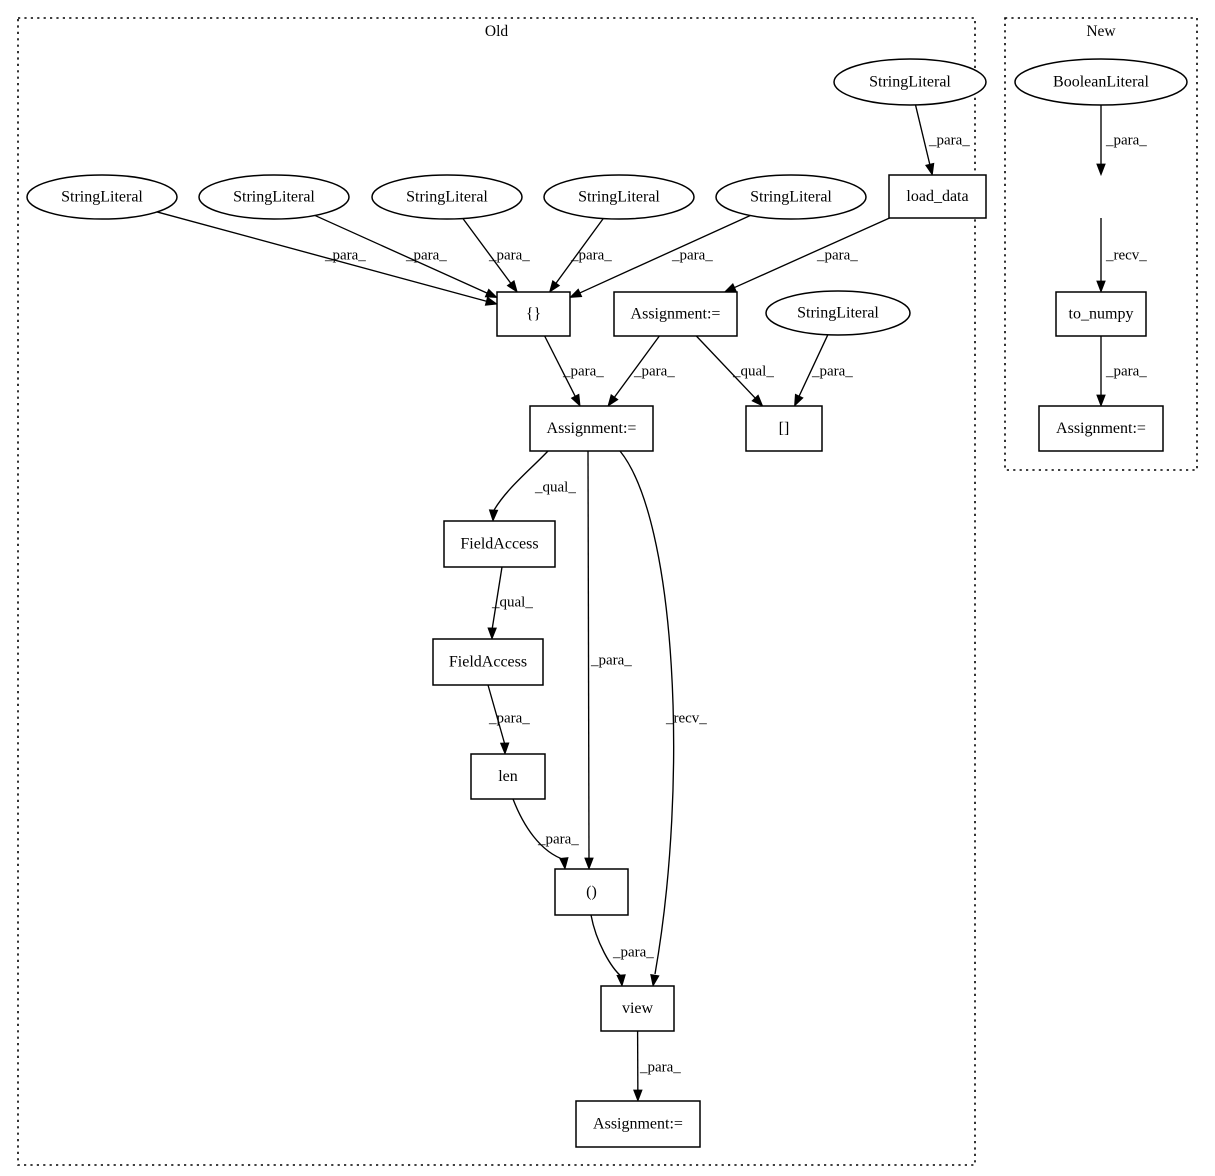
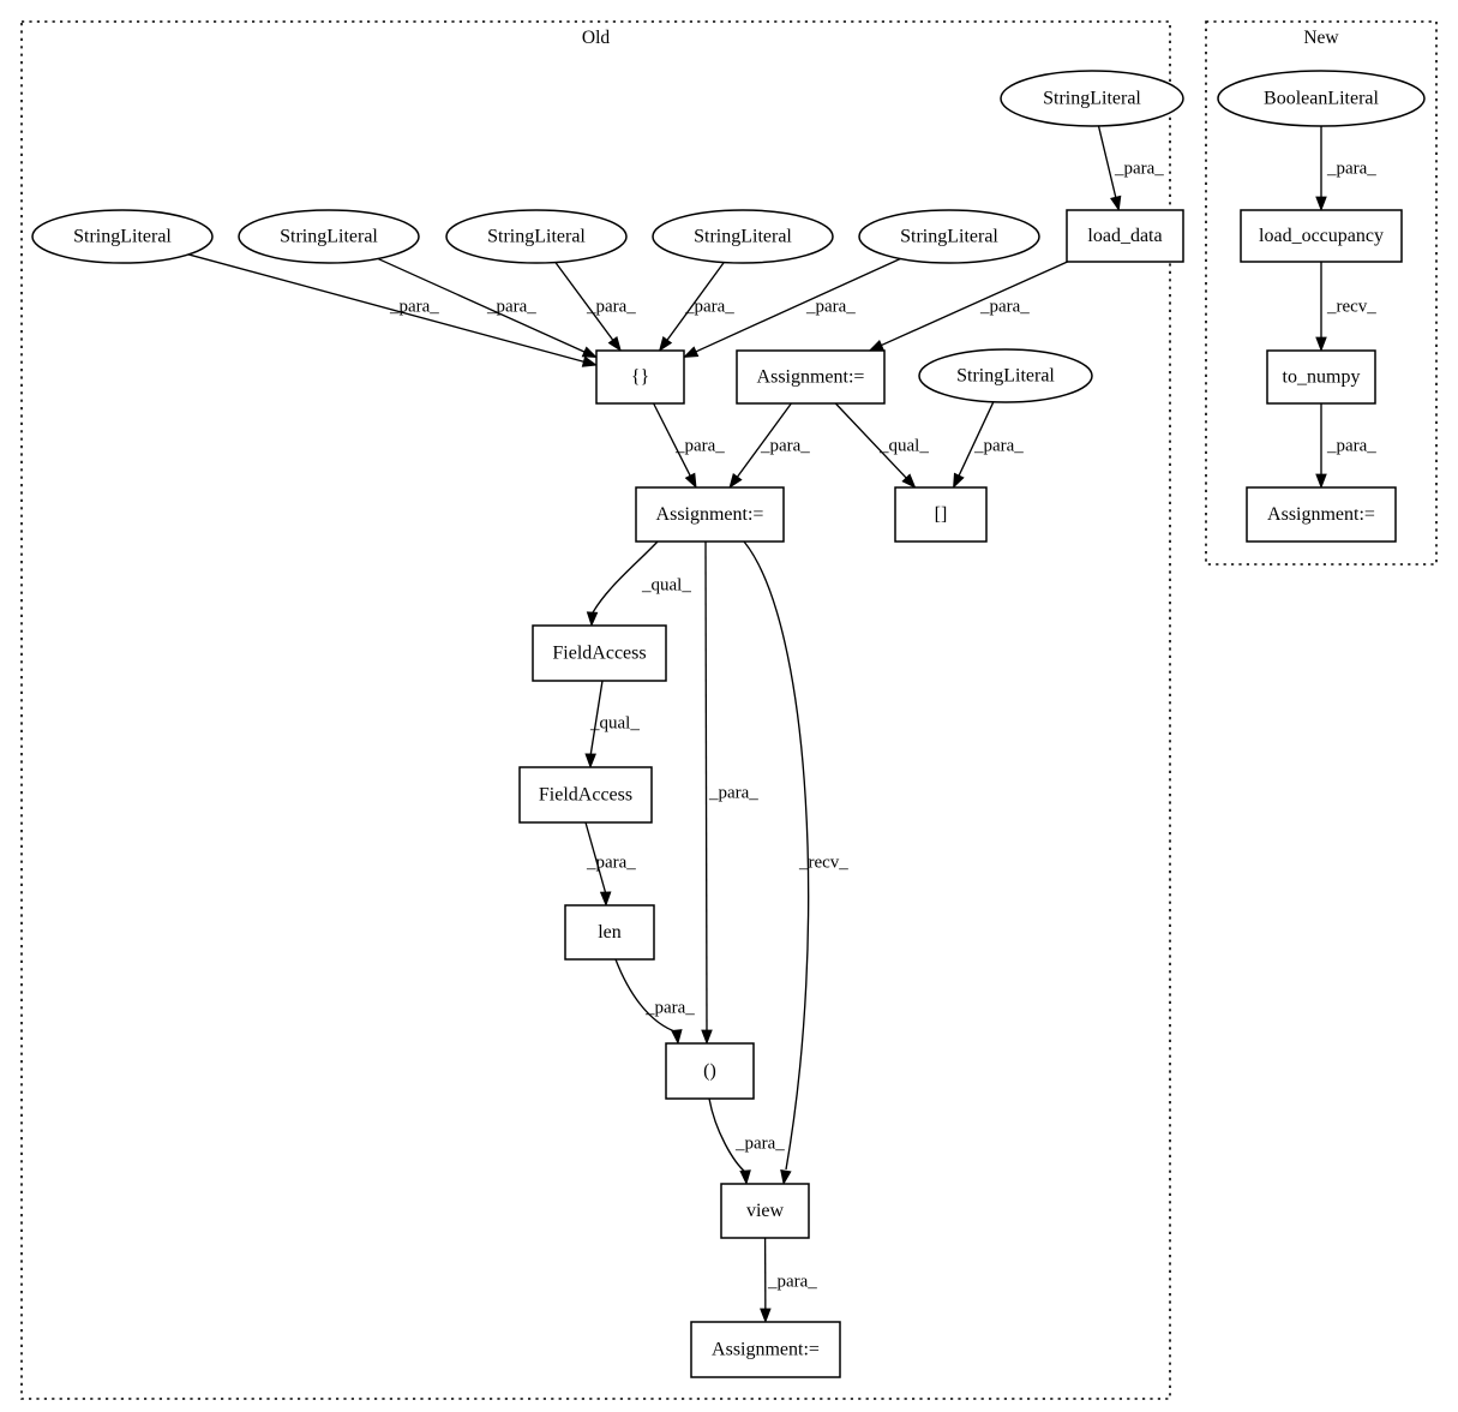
  Old
  New
  _para_
  _para_
  _para_
  _para_
  _para_
  _para_
  _para_
  _para_
  _para_
  _qual_
  _para_
  _qual_
  _qual_
  _para_
  _para_
  _para_
  _recv_
  _para_
  _para_
  _para_
  _recv_
  _para_
  StringLiteral
  StringLiteral
  StringLiteral
  StringLiteral
  StringLiteral
  StringLiteral
  load_data
  {}
  Assignment:=
  StringLiteral
  Assignment:=
  []
  FieldAccess
  FieldAccess
  len
  ()
  view
  Assignment:=
  BooleanLiteral
+ load_occupancy
  to_numpy
  Assignment:=
